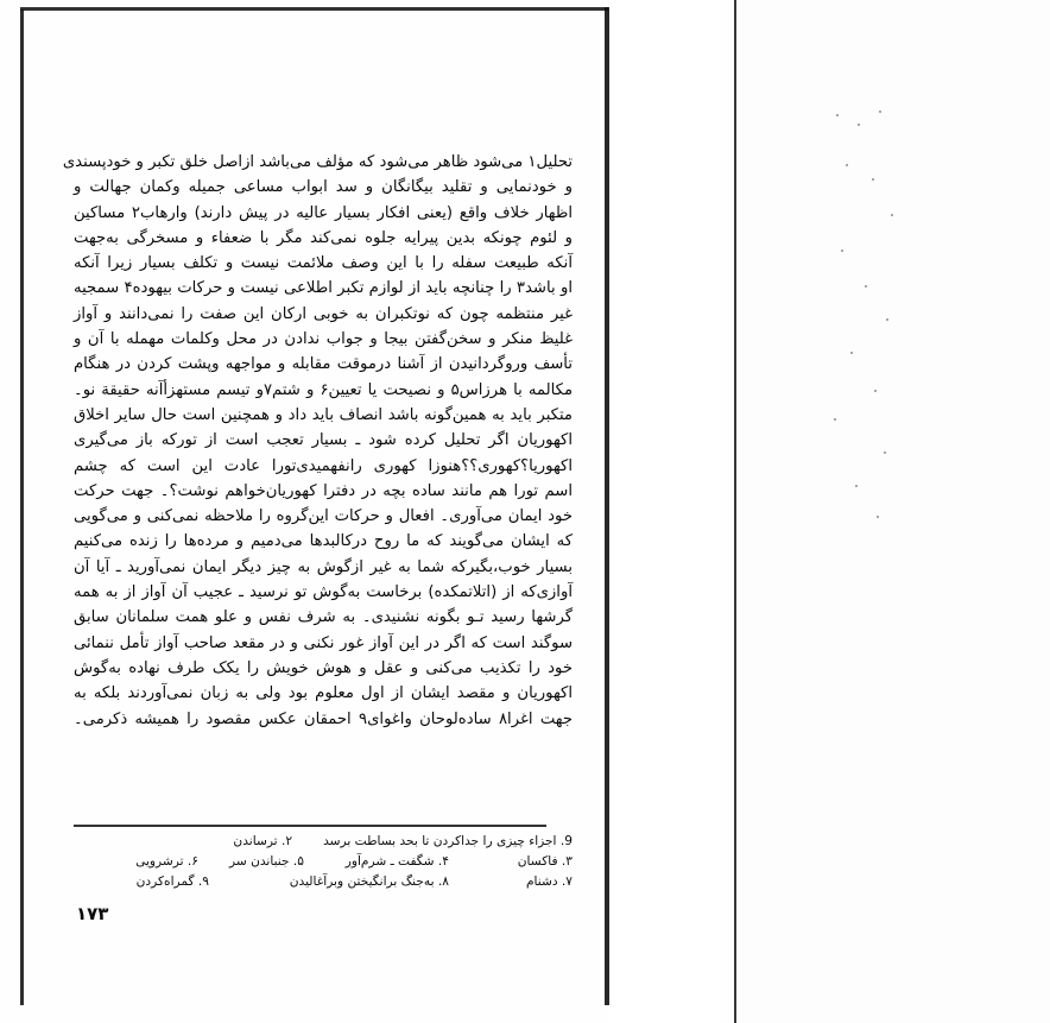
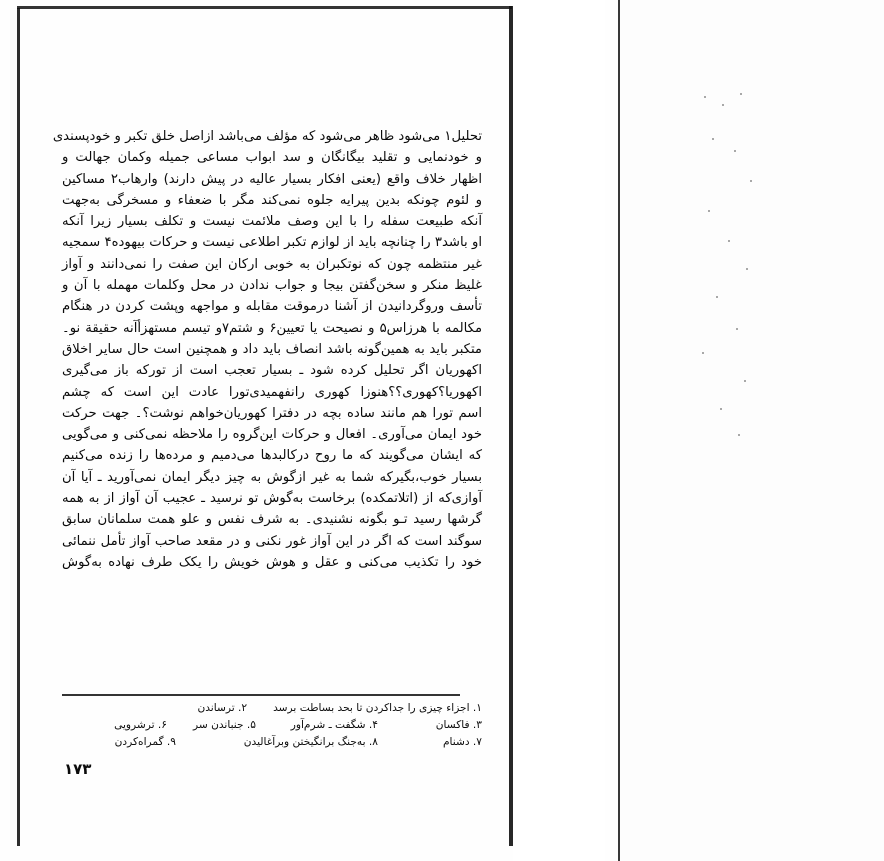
  تحلیل۱ می‌شود ظاهر می‌شود که مؤلف می‌باشد ازاصل خلق تکبر و خودپسندی
  و خودنمایی و تقلید بیگانگان و سد ابواب مساعی جمیله وکمان جهالت و
  اظهار خلاف واقع (یعنی افکار بسیار عالیه در پیش دارند) وارهاب۲ مساکین
  و لئوم چونکه بدین پیرایه جلوه نمی‌کند مگر با ضعفاء و مسخرگی به‌جهت
  آنکه طبیعت سفله را با این وصف ملائمت نیست و تکلف بسیار زیرا آنکه
  او باشد۳ را چنانچه باید از لوازم تکبر اطلاعی نیست و حرکات بیهوده۴ سمجیه
  غیر منتظمه چون که نوتکبران به خوبی ارکان این صفت را نمی‌دانند و آواز
  غلیظ منکر و سخن‌گفتن بیجا و جواب ندادن در محل وکلمات مهمله با آن و
  تأسف وروگردانیدن از آشنا درموقت مقابله و مواجهه وپشت کردن در هنگام
  مکالمه با هرزاس۵ و نصیحت یا تعیین۶ و شتم۷و تیسم مستهزأآنه حقیقة نو۔
  متکبر باید به همین‌گونه باشد انصاف باید داد و همچنین است حال سایر اخلاق
  اکهوریان اگر تحلیل کرده شود ـ بسیار تعجب است از تورکه باز می‌گیری
  اکهوریا؟کهوری؟؟هنوزا کهوری رانفهمیدی‌تورا عادت این است که چشم
  اسم تورا هم مانند ساده بچه در دفترا کهوریان‌خواهم نوشت؟۔ جهت حرکت
  خود ایمان می‌آوری۔ افعال و حرکات این‌گروه را ملاحظه نمی‌کنی و می‌گویی
  که ایشان می‌گویند که ما روح درکالبدها می‌دمیم و مرده‌ها را زنده می‌کنیم
  بسیار خوب،بگیرکه شما به غیر ازگوش به چیز دیگر ایمان نمی‌آورید ـ آیا آن
  آوازی‌که از (اتلاتمکده) برخاست به‌گوش تو نرسید ـ عجیب آن آواز از به همه
  گرشها رسید تـو بگونه نشنیدی۔ به شرف نفس و علو همت سلمانان سابق
  سوگند است که اگر در این آواز غور نکنی و در مقعد صاحب آواز تأمل ننمائی
  خود را تکذیب می‌کنی و عقل و هوش خویش را یکک طرف نهاده به‌گوش
- اکهوریان و مقصد ایشان از اول معلوم بود ولی به زبان نمی‌آوردند بلکه به
- جهت اغرا۸ ساده‌لوحان واغوای۹ احمقان عکس مقصود را همیشه ذکرمی۔
- 9. اجزاء چیزی را جداکردن تا بحد بساطت برسد
+ ۱. اجزاء چیزی را جداکردن تا بحد بساطت برسد
  ۲. ترساندن
  ۳. فاکسان
  ۴. شگفت ـ شرم‌آور
  ۵. جنباندن سر
  ۶. ترشرویی
  ۷. دشنام
  ۸. به‌جنگ برانگیختن وبرآغالیدن
  ۹. گمراه‌کردن
  ۱۷۳
